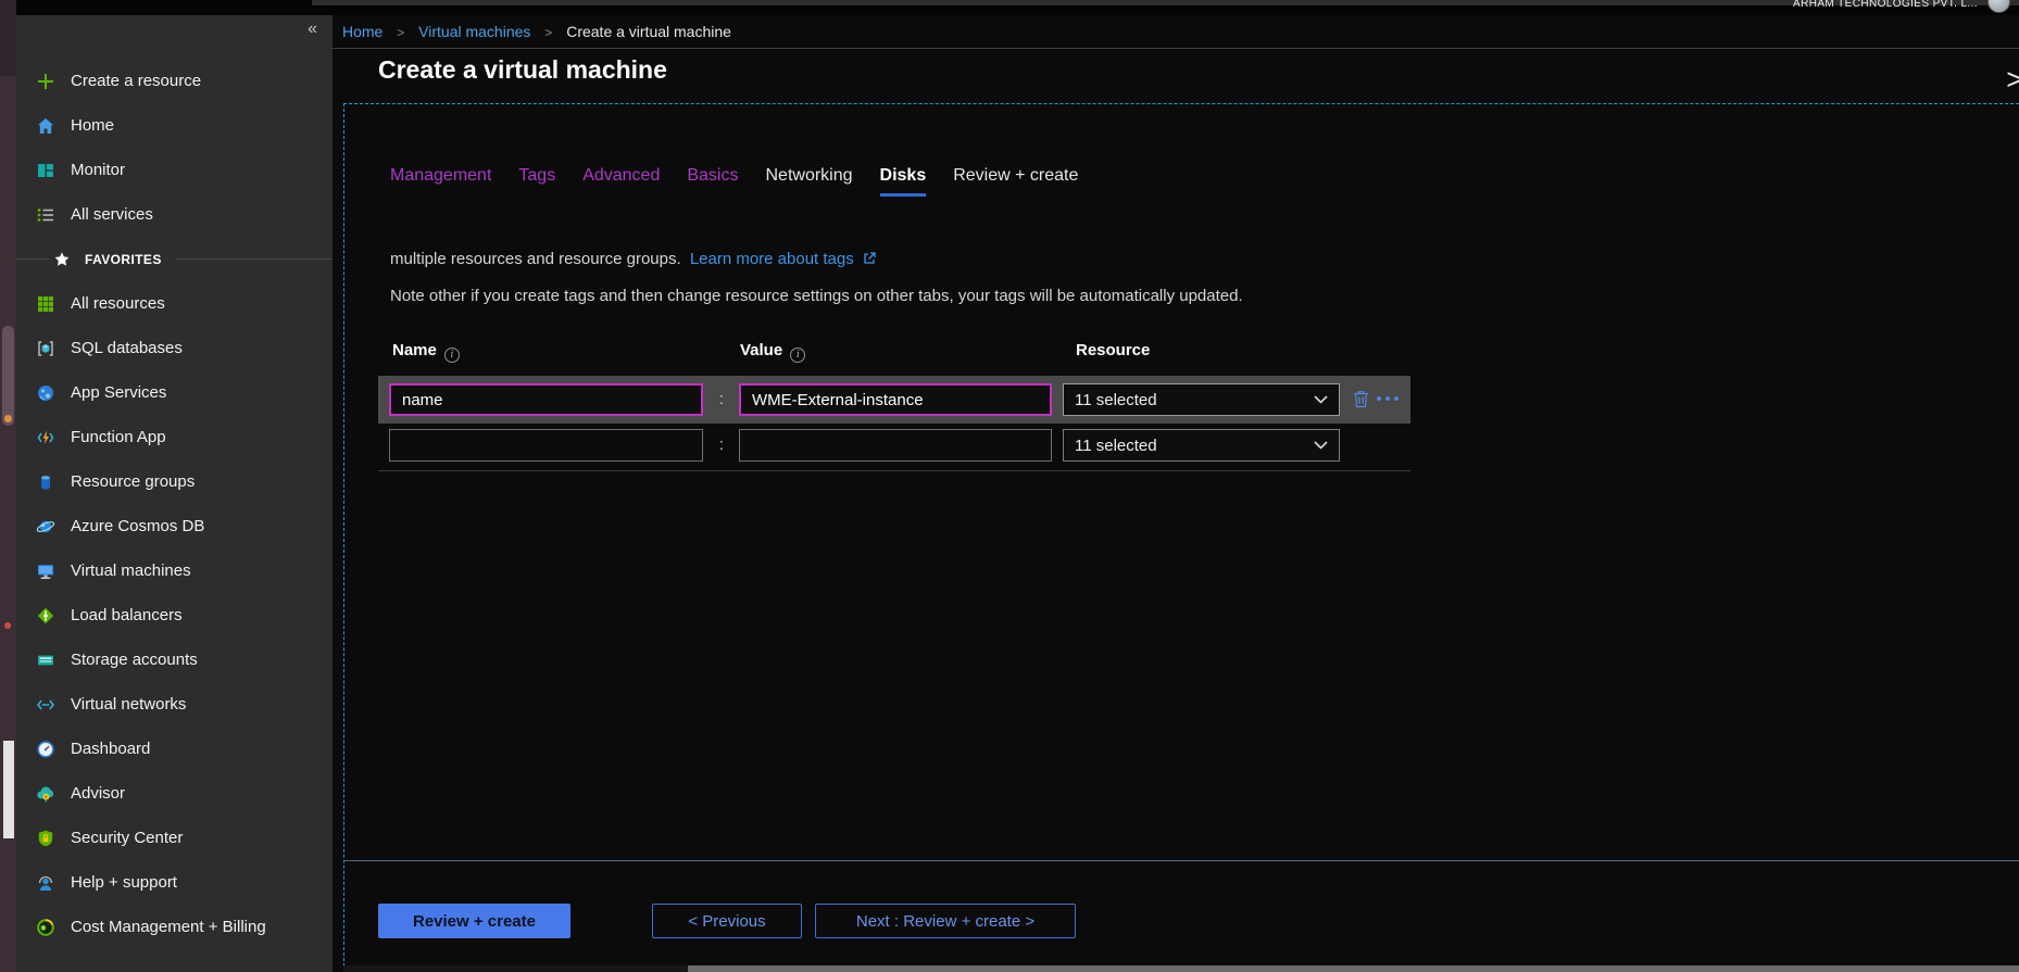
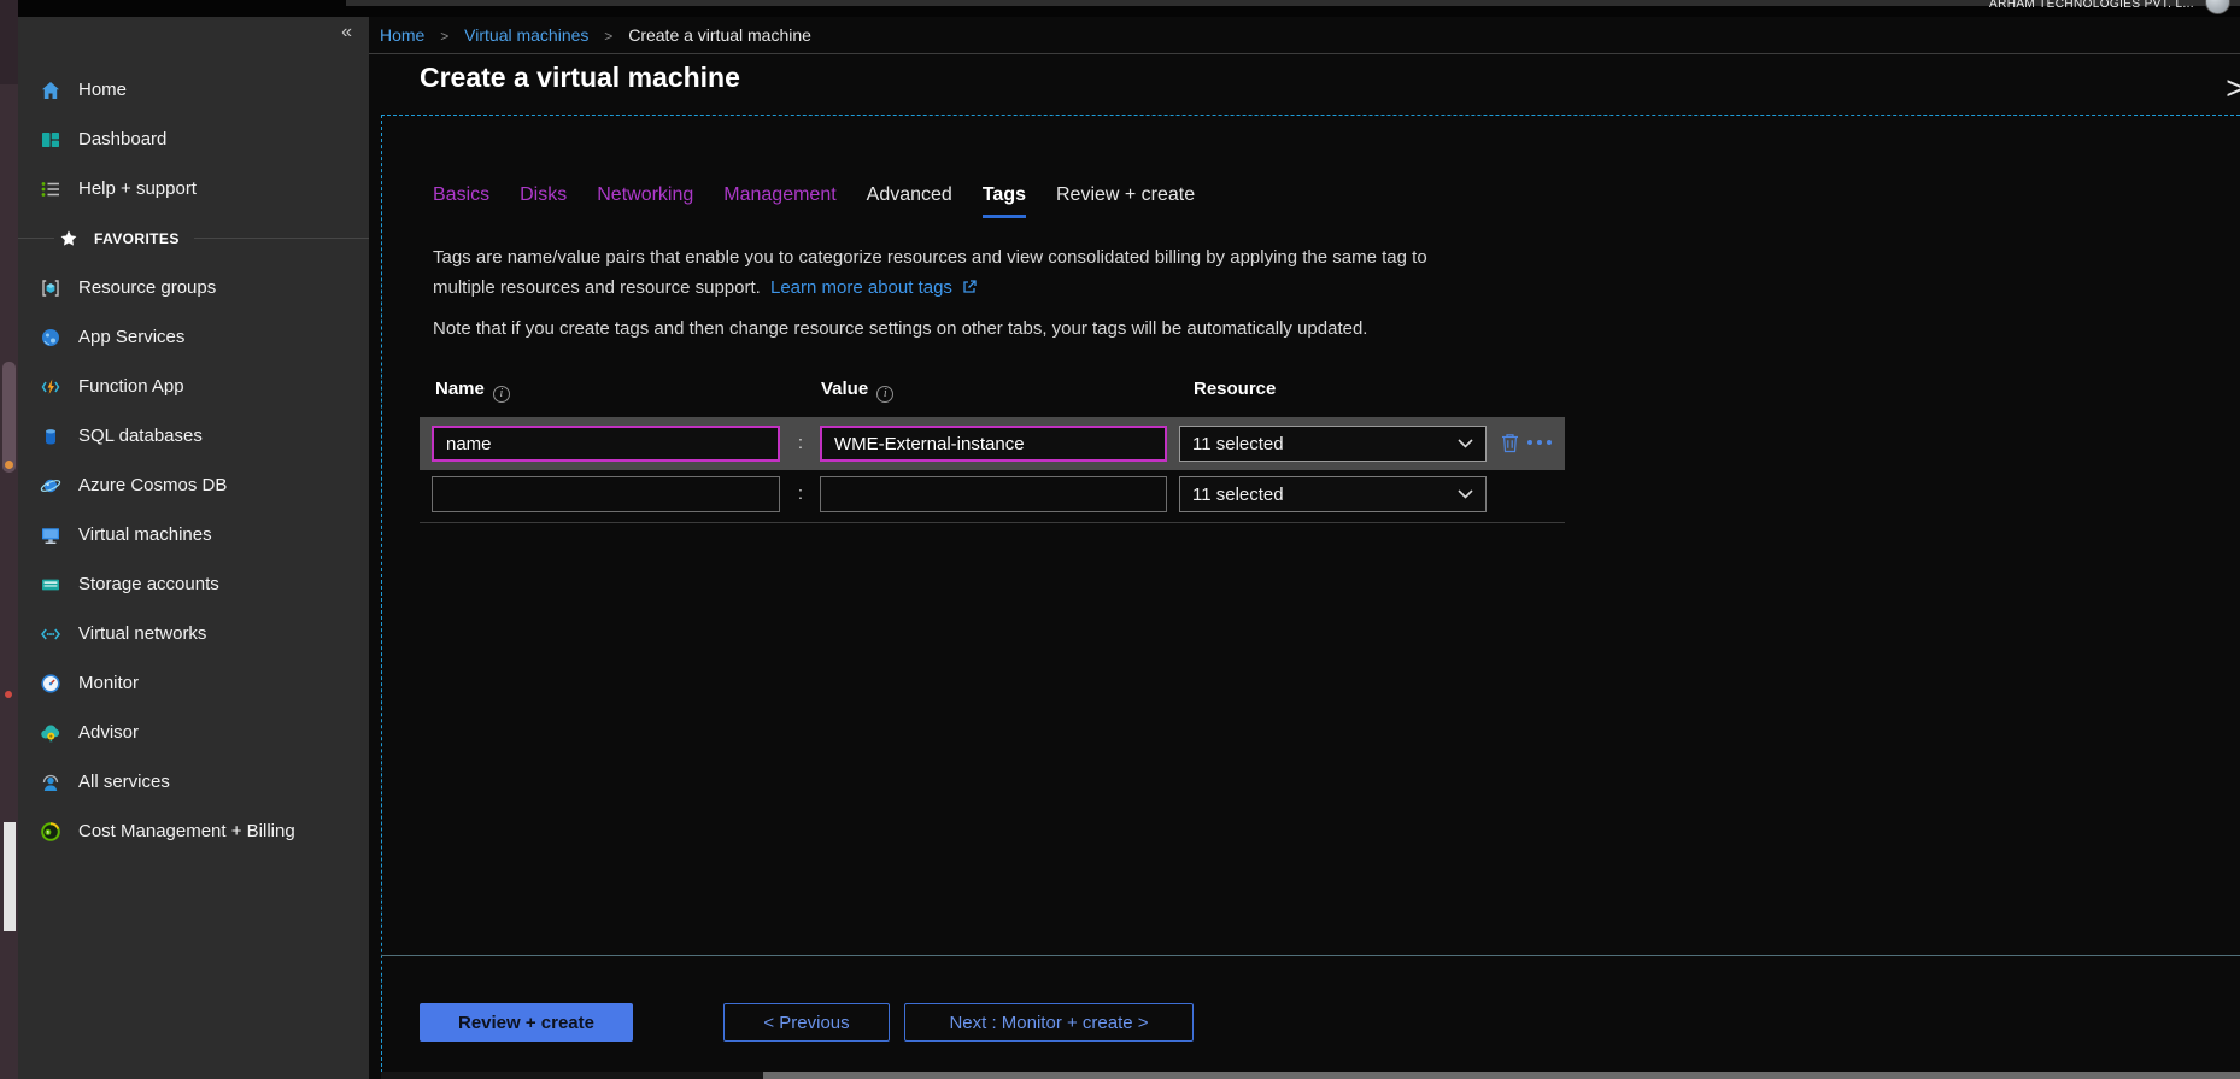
  ARHAM TECHNOLOGIES PVT. L...
  «
- Create a resource
  Home
- Monitor
+ Dashboard
- All services
+ Help + support
  FAVORITES
- All resources
- SQL databases
+ Resource groups
  App Services
  Function App
- Resource groups
+ SQL databases
  Azure Cosmos DB
  Virtual machines
- Load balancers
  Storage accounts
  Virtual networks
- Dashboard
+ Monitor
  Advisor
- Security Center
- Help + support
+ All services
  Cost Management + Billing
  Home > Virtual machines > Create a virtual machine
  Create a virtual machine
  >
- Management
+ Basics
- Tags
+ Disks
- Advanced
+ Networking
- Basics
+ Management
- Networking
+ Advanced
- Disks
+ Tags
  Review + create
+ Tags are name/value pairs that enable you to categorize resources and view consolidated billing by applying the same tag to
- multiple resources and resource groups. Learn more about tags
+ multiple resources and resource support. Learn more about tags
- Note other if you create tags and then change resource settings on other tabs, your tags will be automatically updated.
+ Note that if you create tags and then change resource settings on other tabs, your tags will be automatically updated.
  Name i
  Value i
  Resource
  name
  :
  WME-External-instance
  11 selected
  :
  11 selected
  Review + create
  < Previous
- Next : Review + create >
+ Next : Monitor + create >
